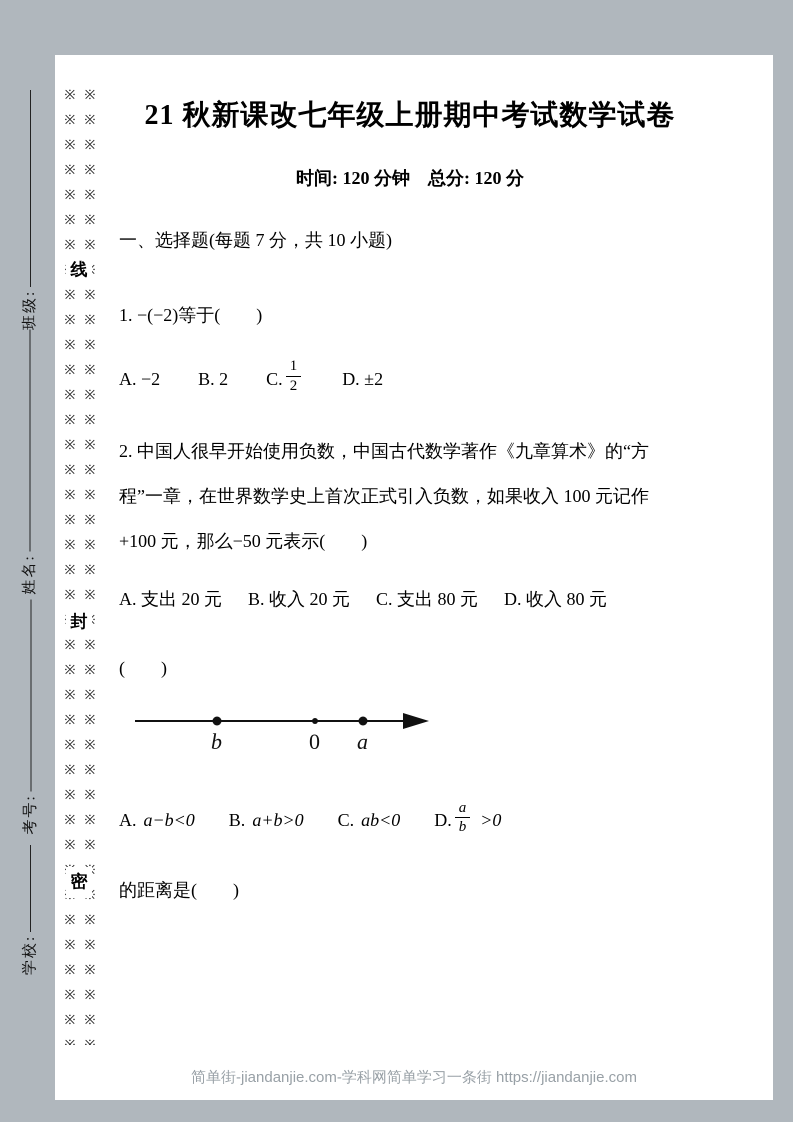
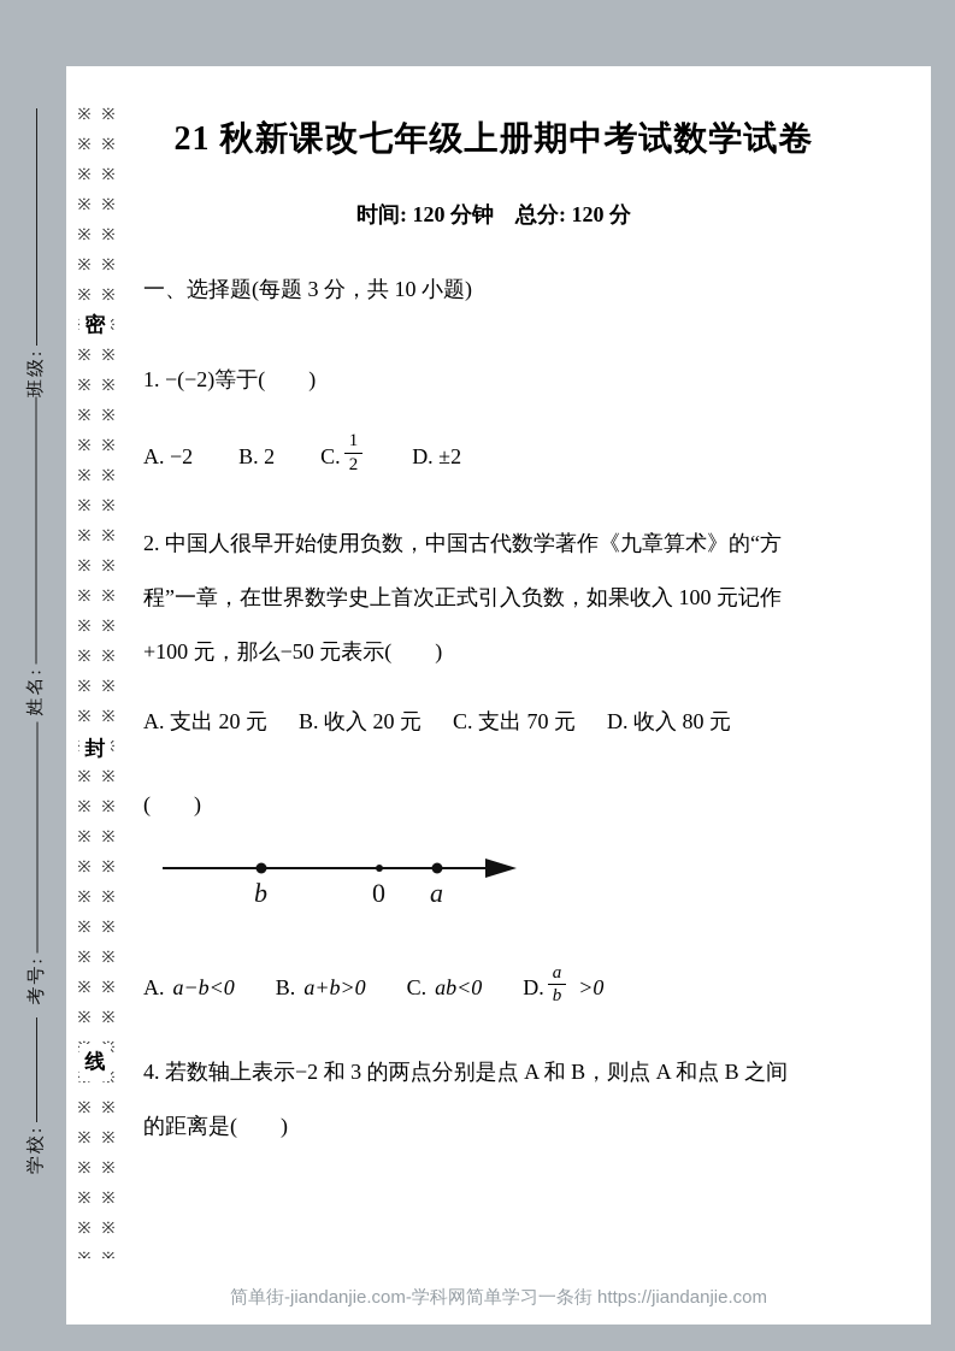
- 线
+ 密
  封
- 密
+ 线
  21 秋新课改七年级上册期中考试数学试卷
  时间: 120 分钟 总分: 120 分
- 一、选择题(每题 7 分，共 10 小题)
+ 一、选择题(每题 3 分，共 10 小题)
  1. −(−2)等于( )
  A. −2
  B. 2
  C.
  1
  2
  D. ±2
  2. 中国人很早开始使用负数，中国古代数学著作《九章算术》的“方
  程”一章，在世界数学史上首次正式引入负数，如果收入 100 元记作
  +100 元，那么−50 元表示( )
  A. 支出 20 元
  B. 收入 20 元
- C. 支出 80 元
+ C. 支出 70 元
  D. 收入 80 元
  ( )
  b
  0
  a
  A.
  a−b<0
  B.
  a+b>0
  C.
  ab<0
  D.
  a
  b
  >0
+ 4. 若数轴上表示−2 和 3 的两点分别是点 A 和 B，则点 A 和点 B 之间
  的距离是( )
  简单街-jiandanjie.com-学科网简单学习一条街 https://jiandanjie.com
